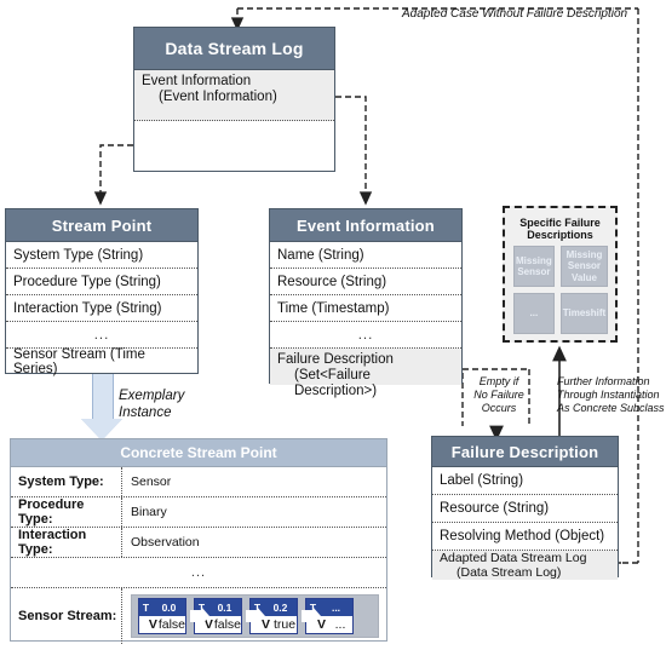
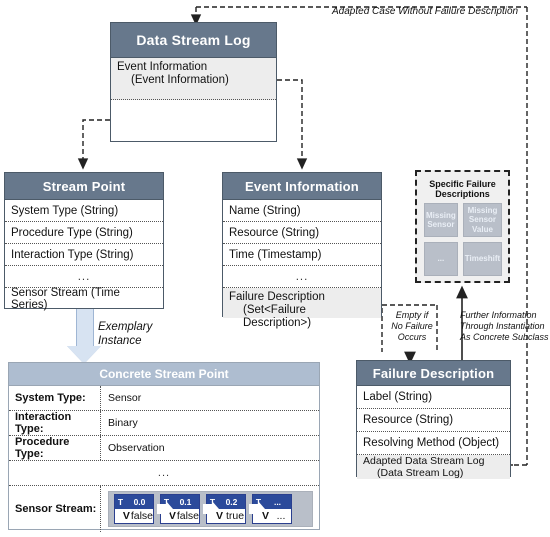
  Data Stream Log
  Event Information
  (Event Information)
  Stream Point
  System Type (String)
  Procedure Type (String)
  Interaction Type (String)
  ...
  Sensor Stream (Time Series)
  Event Information
  Name (String)
  Resource (String)
  Time (Timestamp)
  ...
  Failure Description
  (Set<Failure Description>)
  Specific Failure Descriptions
  Missing Sensor
  Missing Sensor Value
  ...
  Timeshift
  Failure Description
  Label (String)
  Resource (String)
  Resolving Method (Object)
  Adapted Data Stream Log
  (Data Stream Log)
  Concrete Stream Point
  System Type:
  Sensor
- Procedure Type:
+ Interaction Type:
  Binary
- Interaction Type:
+ Procedure Type:
  Observation
  ...
  Sensor Stream:
  T
  0.0
  V
  false
  0.1
  false
  0.2
  V
  true
  ...
  V
  ...
  Adapted Case Without Failure Description
  Exemplary
  Instance
  Empty if
  No Failure
  Occurs
  Further Information
  Through Instantiation
  As Concrete Subclass
